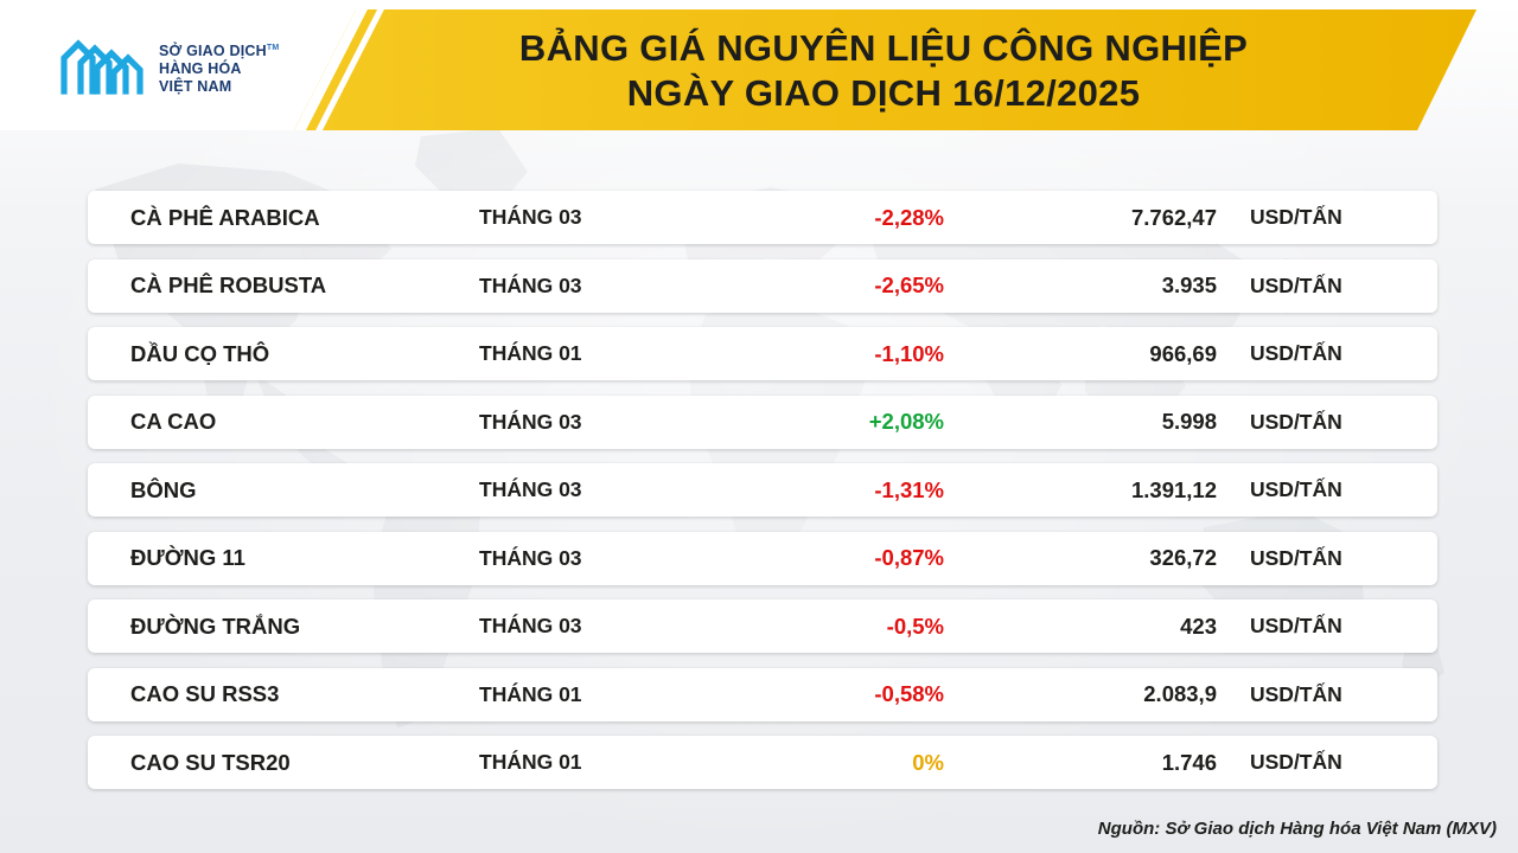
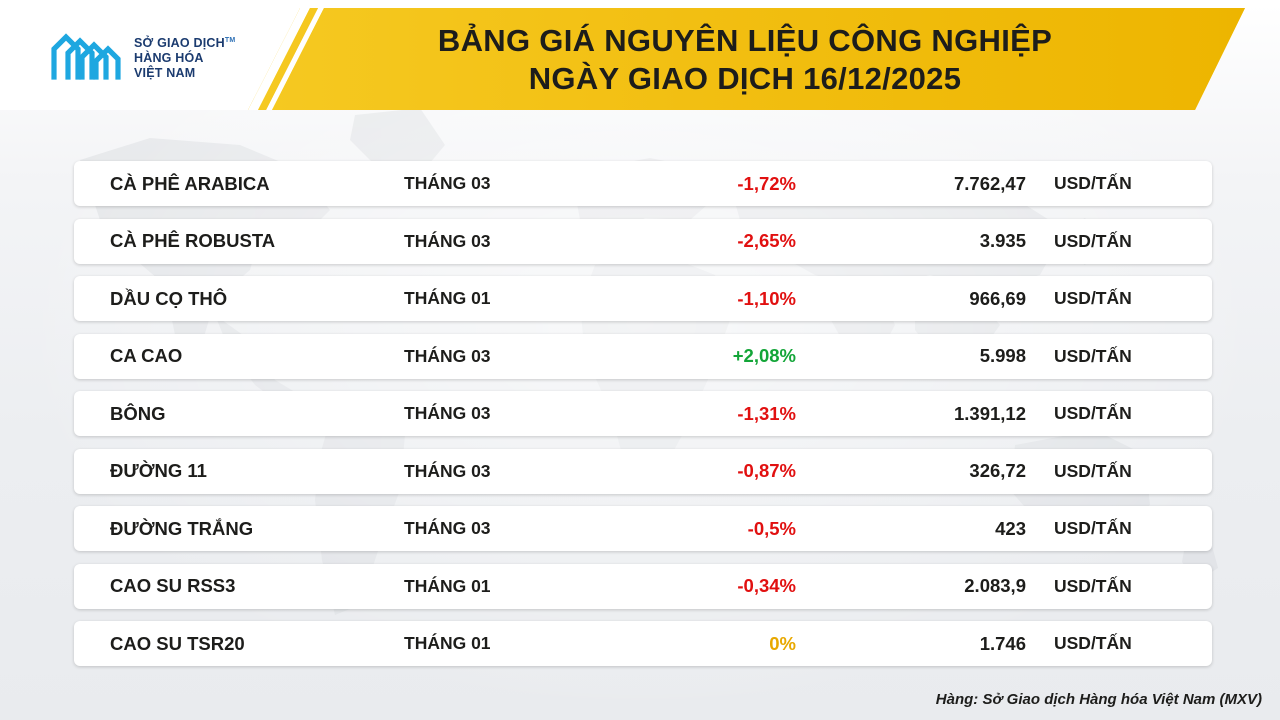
  SỞ GIAO DỊCH
  HÀNG HÓA
  VIỆT NAM
  BẢNG GIÁ NGUYÊN LIỆU CÔNG NGHIỆP
  NGÀY GIAO DỊCH 16/12/2025
  CÀ PHÊ ARABICA
  THÁNG 03
- -2,28%
+ -1,72%
  7.762,47
  USD/TẤN
  CÀ PHÊ ROBUSTA
  THÁNG 03
  -2,65%
  3.935
  USD/TẤN
  DẦU CỌ THÔ
  THÁNG 01
  -1,10%
  966,69
  USD/TẤN
  CA CAO
  THÁNG 03
  +2,08%
  5.998
  USD/TẤN
  BÔNG
  THÁNG 03
  -1,31%
  1.391,12
  USD/TẤN
  ĐƯỜNG 11
  THÁNG 03
  -0,87%
  326,72
  USD/TẤN
  ĐƯỜNG TRẮNG
  THÁNG 03
  -0,5%
  423
  USD/TẤN
  CAO SU RSS3
  THÁNG 01
- -0,58%
+ -0,34%
  2.083,9
  USD/TẤN
  CAO SU TSR20
  THÁNG 01
  0%
  1.746
  USD/TẤN
- Nguồn: Sở Giao dịch Hàng hóa Việt Nam (MXV)
+ Hàng: Sở Giao dịch Hàng hóa Việt Nam (MXV)
